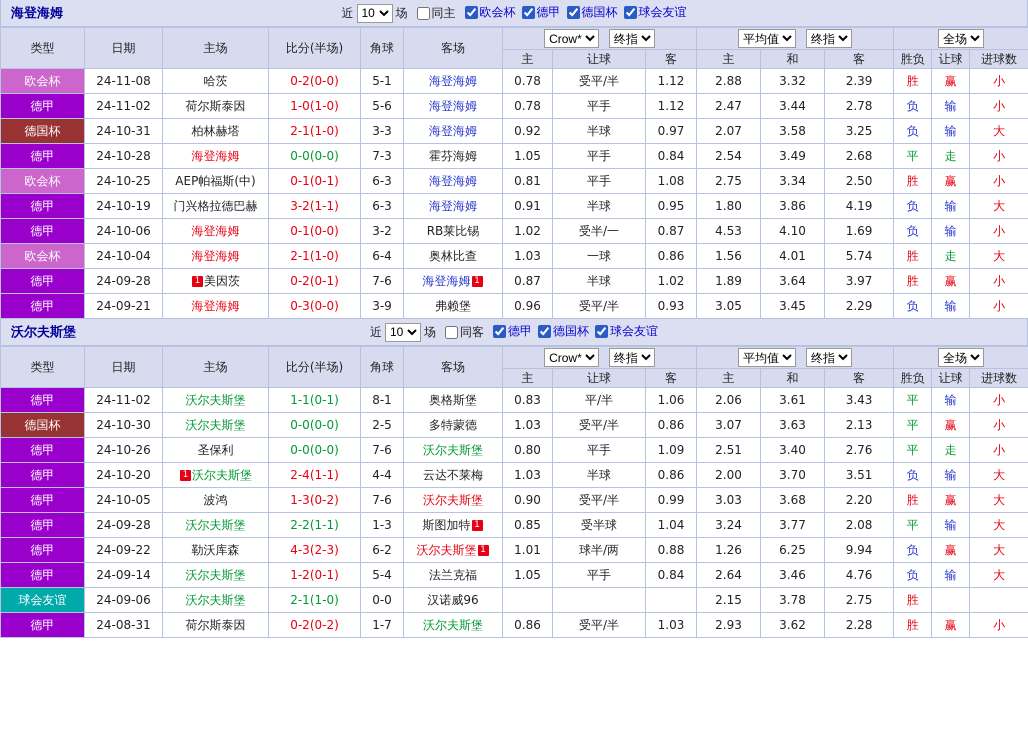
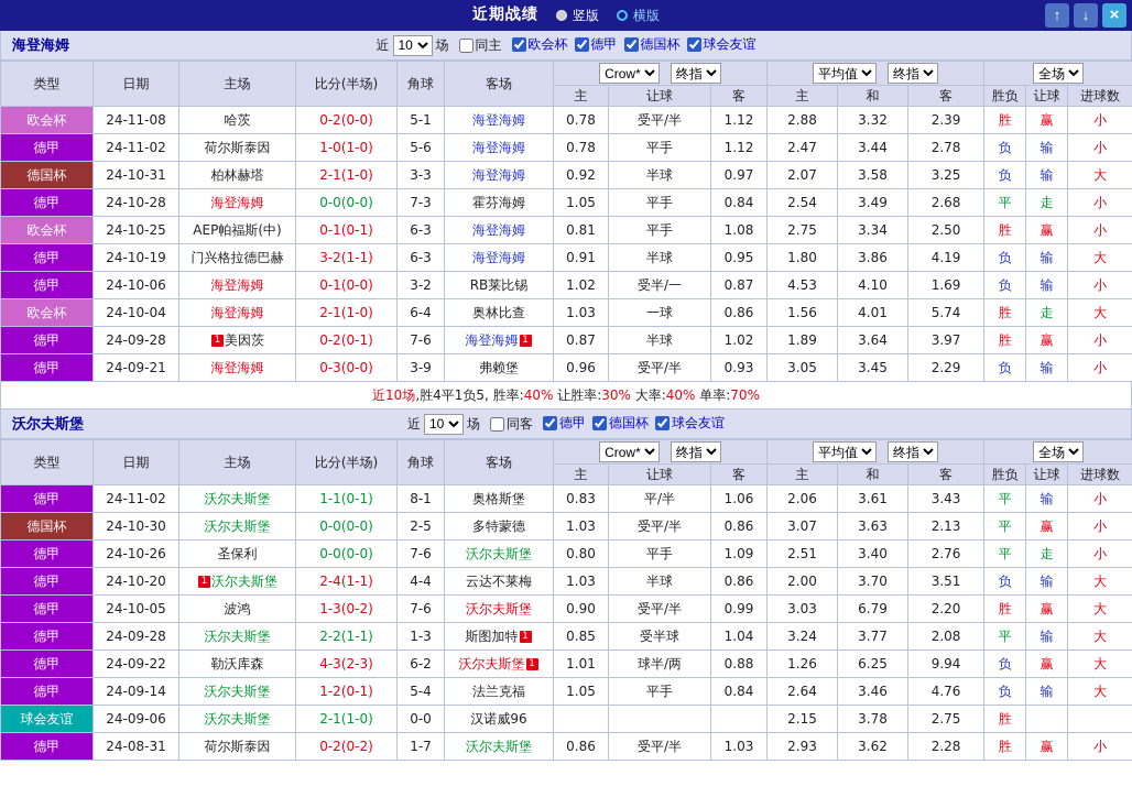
+ 近期战绩
+ 竖版
+ 横版
+ ↑
+ ↓
+ ×
  海登海姆
  近
  10
  场
  同主
  欧会杯
  德甲
  德国杯
  球会友谊
  类型	日期	主场	比分(半场)	角球	客场	Crow* 终指	平均值 终指	全场
  主	让球	客	主	和	客	胜负	让球	进球数
  欧会杯	24-11-08	哈茨	0-2(0-0)	5-1	海登海姆	0.78	受平/半	1.12	2.88	3.32	2.39	胜	赢	小
  德甲	24-11-02	荷尔斯泰因	1-0(1-0)	5-6	海登海姆	0.78	平手	1.12	2.47	3.44	2.78	负	输	小
  德国杯	24-10-31	柏林赫塔	2-1(1-0)	3-3	海登海姆	0.92	半球	0.97	2.07	3.58	3.25	负	输	大
  德甲	24-10-28	海登海姆	0-0(0-0)	7-3	霍芬海姆	1.05	平手	0.84	2.54	3.49	2.68	平	走	小
  欧会杯	24-10-25	AEP帕福斯(中)	0-1(0-1)	6-3	海登海姆	0.81	平手	1.08	2.75	3.34	2.50	胜	赢	小
  德甲	24-10-19	门兴格拉德巴赫	3-2(1-1)	6-3	海登海姆	0.91	半球	0.95	1.80	3.86	4.19	负	输	大
  德甲	24-10-06	海登海姆	0-1(0-0)	3-2	RB莱比锡	1.02	受半/一	0.87	4.53	4.10	1.69	负	输	小
  欧会杯	24-10-04	海登海姆	2-1(1-0)	6-4	奥林比查	1.03	一球	0.86	1.56	4.01	5.74	胜	走	大
  德甲	24-09-28	1 美因茨	0-2(0-1)	7-6	海登海姆 1	0.87	半球	1.02	1.89	3.64	3.97	胜	赢	小
  德甲	24-09-21	海登海姆	0-3(0-0)	3-9	弗赖堡	0.96	受平/半	0.93	3.05	3.45	2.29	负	输	小
+ 近10场,胜4平1负5, 胜率:40% 让胜率:30% 大率:40% 单率:70%
  沃尔夫斯堡
  近
  10
  场
  同客
  德甲
  德国杯
  球会友谊
  类型	日期	主场	比分(半场)	角球	客场	Crow* 终指	平均值 终指	全场
  主	让球	客	主	和	客	胜负	让球	进球数
  德甲	24-11-02	沃尔夫斯堡	1-1(0-1)	8-1	奥格斯堡	0.83	平/半	1.06	2.06	3.61	3.43	平	输	小
  德国杯	24-10-30	沃尔夫斯堡	0-0(0-0)	2-5	多特蒙德	1.03	受平/半	0.86	3.07	3.63	2.13	平	赢	小
  德甲	24-10-26	圣保利	0-0(0-0)	7-6	沃尔夫斯堡	0.80	平手	1.09	2.51	3.40	2.76	平	走	小
  德甲	24-10-20	1 沃尔夫斯堡	2-4(1-1)	4-4	云达不莱梅	1.03	半球	0.86	2.00	3.70	3.51	负	输	大
- 德甲	24-10-05	波鸿	1-3(0-2)	7-6	沃尔夫斯堡	0.90	受平/半	0.99	3.03	3.68	2.20	胜	赢	大
+ 德甲	24-10-05	波鸿	1-3(0-2)	7-6	沃尔夫斯堡	0.90	受平/半	0.99	3.03	6.79	2.20	胜	赢	大
  德甲	24-09-28	沃尔夫斯堡	2-2(1-1)	1-3	斯图加特 1	0.85	受半球	1.04	3.24	3.77	2.08	平	输	大
  德甲	24-09-22	勒沃库森	4-3(2-3)	6-2	沃尔夫斯堡 1	1.01	球半/两	0.88	1.26	6.25	9.94	负	赢	大
  德甲	24-09-14	沃尔夫斯堡	1-2(0-1)	5-4	法兰克福	1.05	平手	0.84	2.64	3.46	4.76	负	输	大
  球会友谊	24-09-06	沃尔夫斯堡	2-1(1-0)	0-0	汉诺威96				2.15	3.78	2.75	胜
  德甲	24-08-31	荷尔斯泰因	0-2(0-2)	1-7	沃尔夫斯堡	0.86	受平/半	1.03	2.93	3.62	2.28	胜	赢	小
